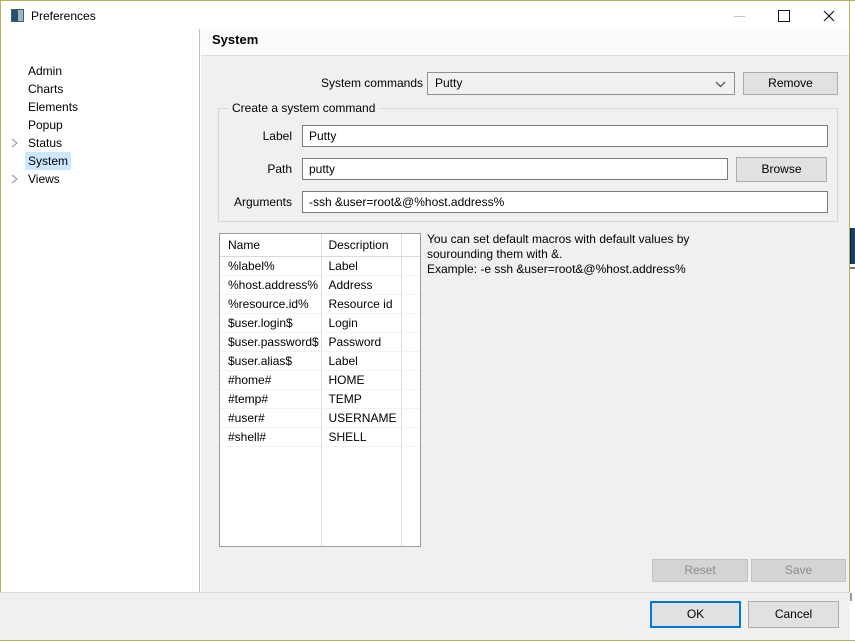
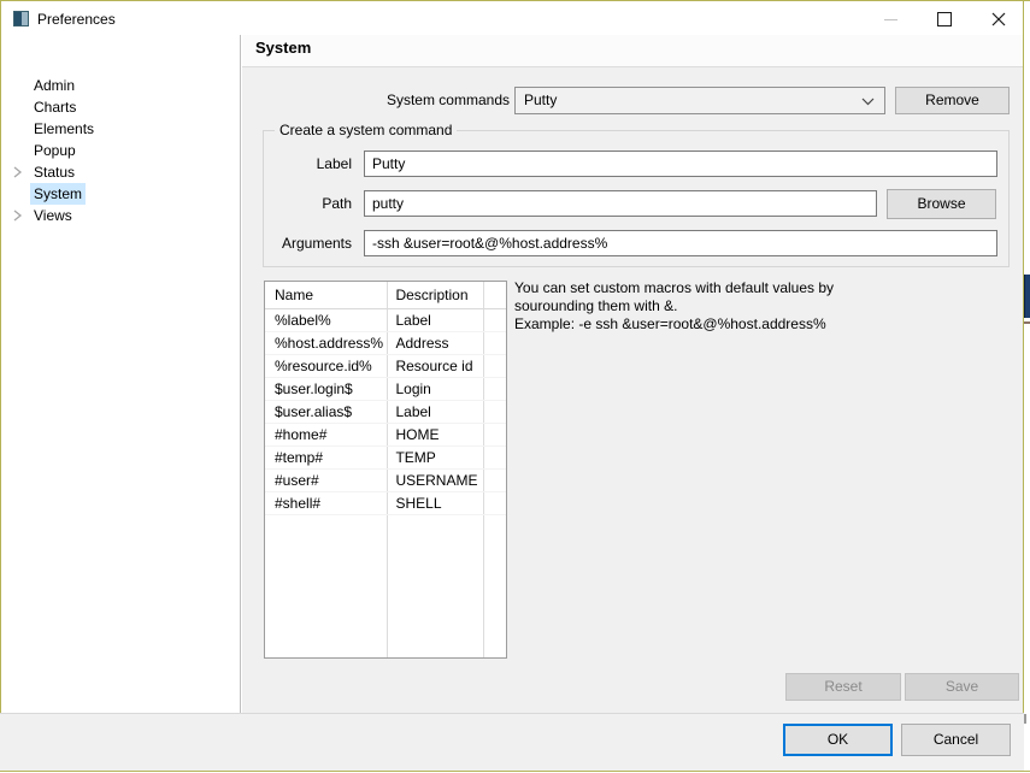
  Preferences
  Admin
  Charts
  Elements
  Popup
  Status
  System
  Views
  System
  System commands
  Putty
  Remove
  Create a system command
  Label
  Putty
  Path
  putty
  Browse
  Arguments
  -ssh &user=root&@%host.address%
  Name
  Description
  %label%
  Label
  %host.address%
  Address
  %resource.id%
  Resource id
  $user.login$
  Login
- $user.password$
- Password
  $user.alias$
  Label
  #home#
  HOME
  #temp#
  TEMP
  #user#
  USERNAME
  #shell#
  SHELL
- You can set default macros with default values by
+ You can set custom macros with default values by
  sourounding them with &.
  Example: -e ssh &user=root&@%host.address%
  Reset
  Save
  OK
  Cancel
